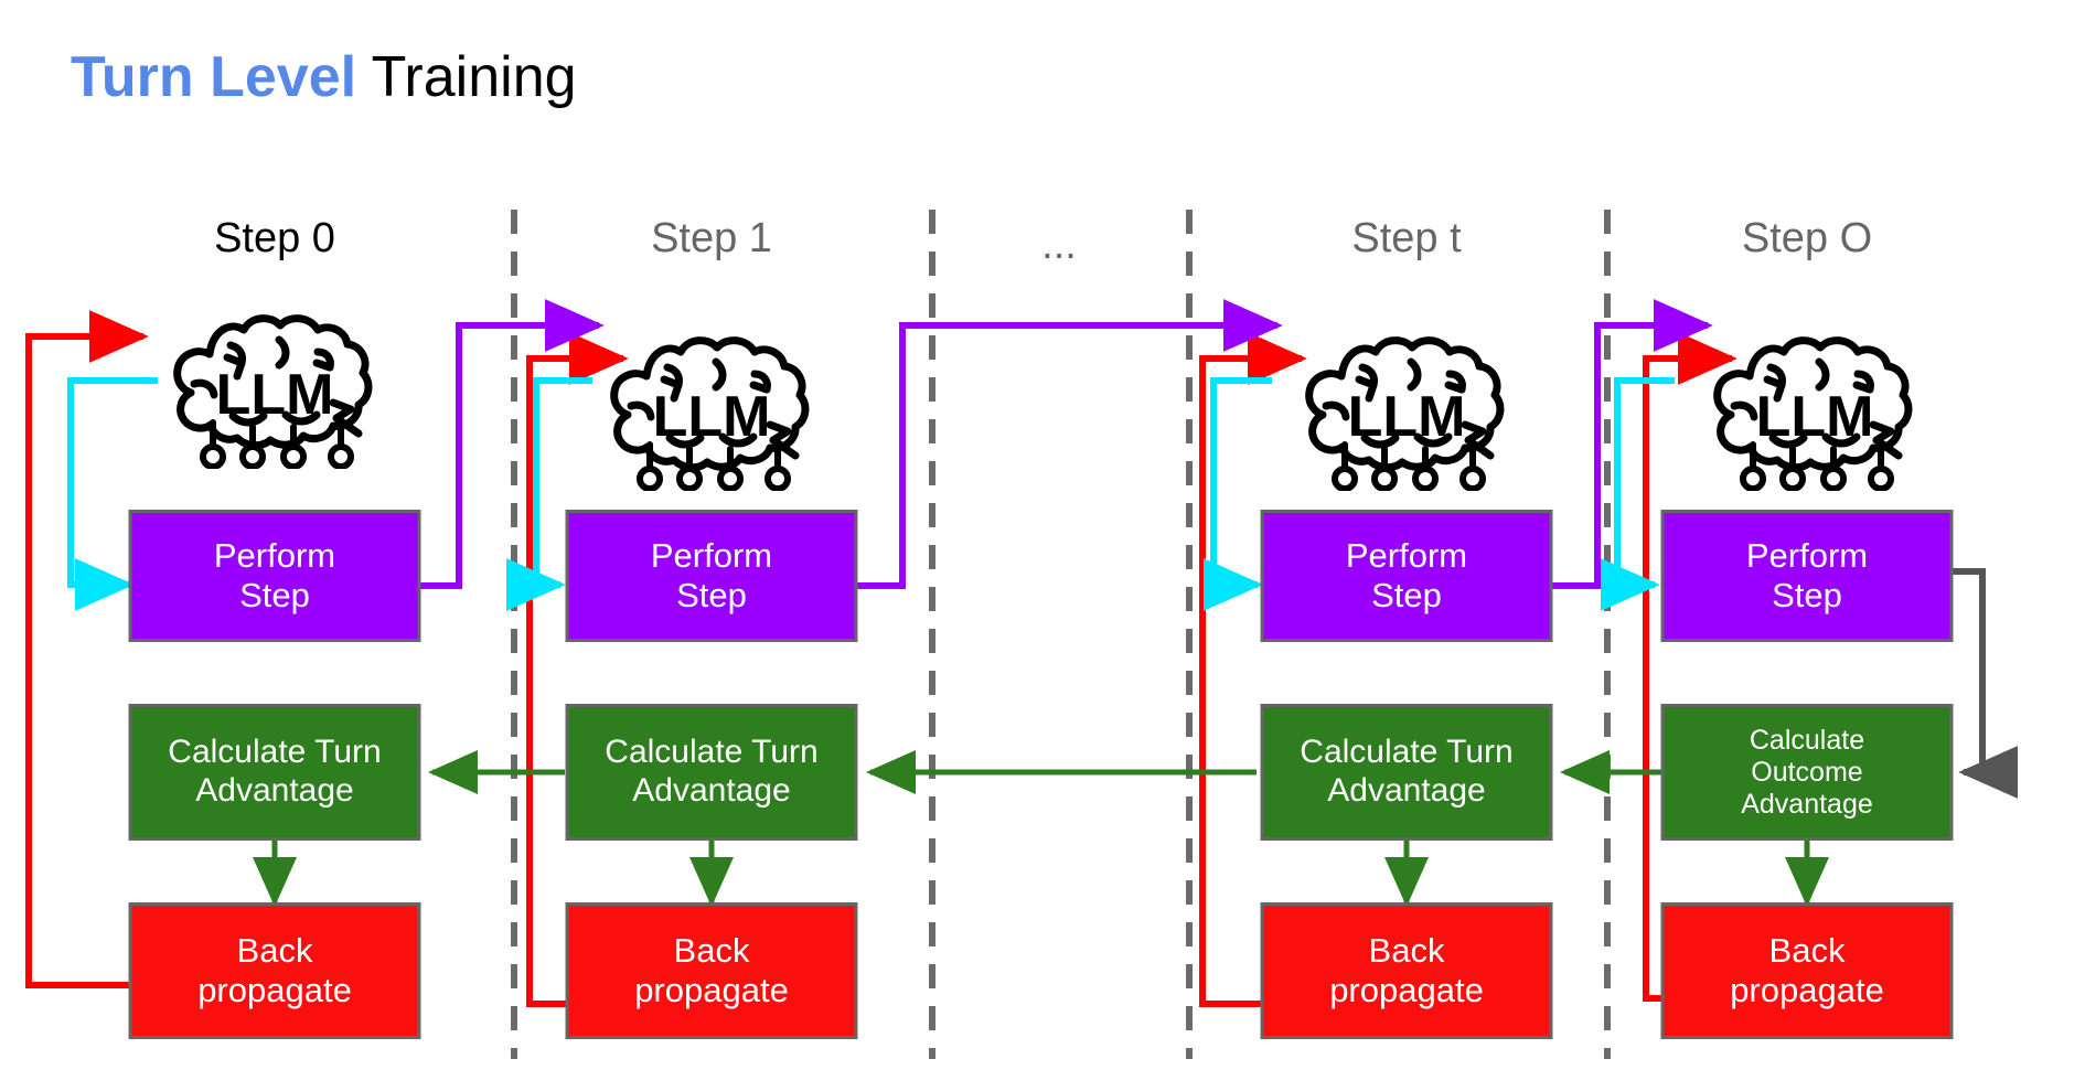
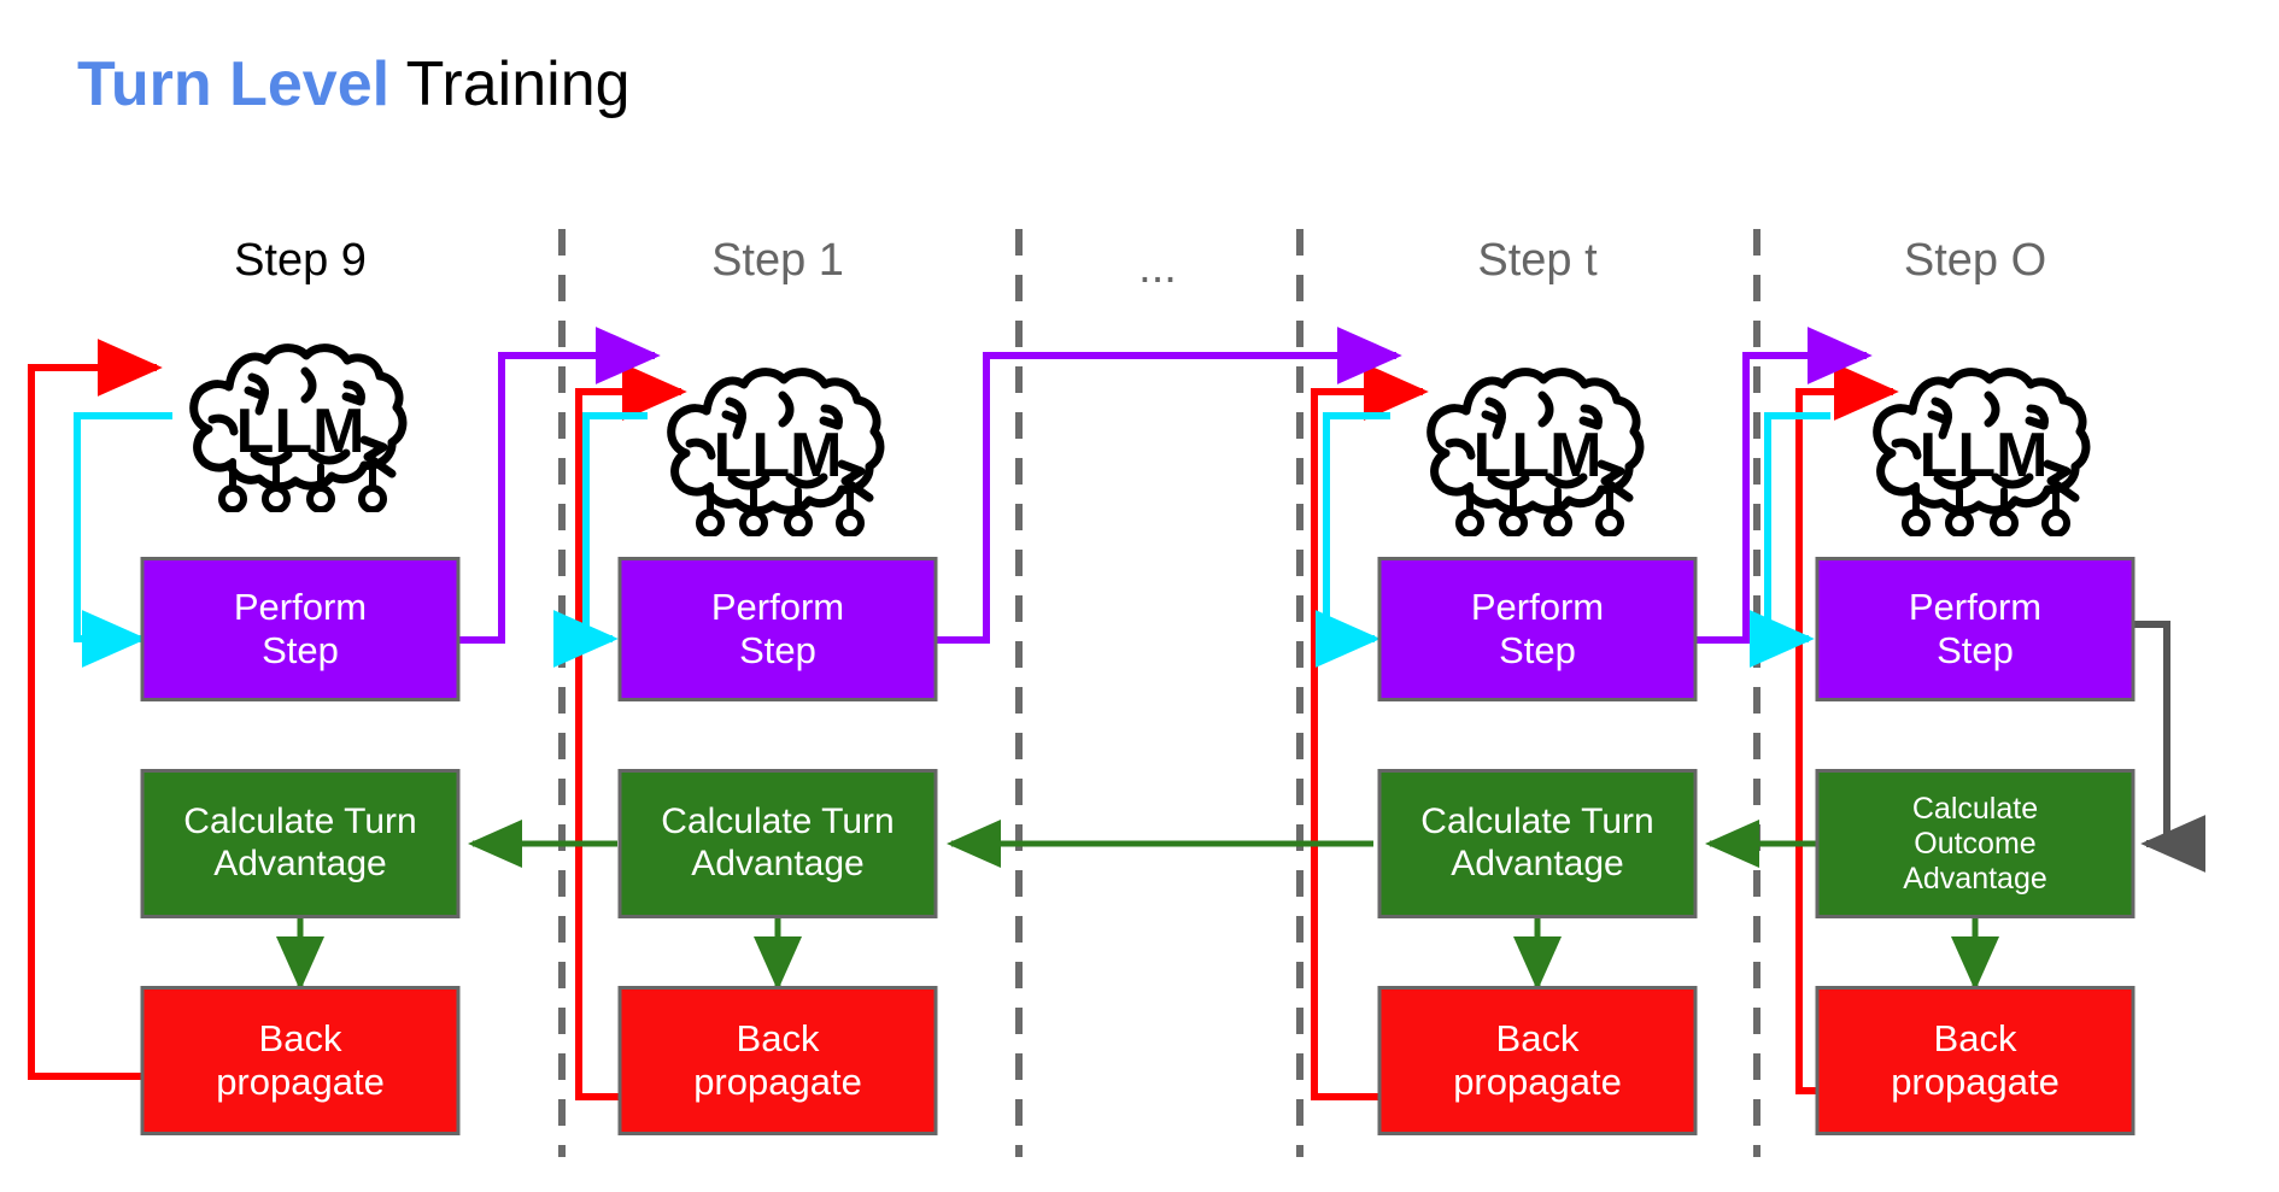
  Turn Level Training
- Step 0
+ Step 9
  LLM
  Perform
  Step
  Calculate Turn
  Advantage
  Back
  propagate
  Step 1
  LLM
  Perform
  Step
  Calculate Turn
  Advantage
  Back
  propagate
  ...
  Step t
  LLM
  Perform
  Step
  Calculate Turn
  Advantage
  Back
  propagate
  Step O
  LLM
  Perform
  Step
  Calculate
  Outcome
  Advantage
  Back
  propagate
